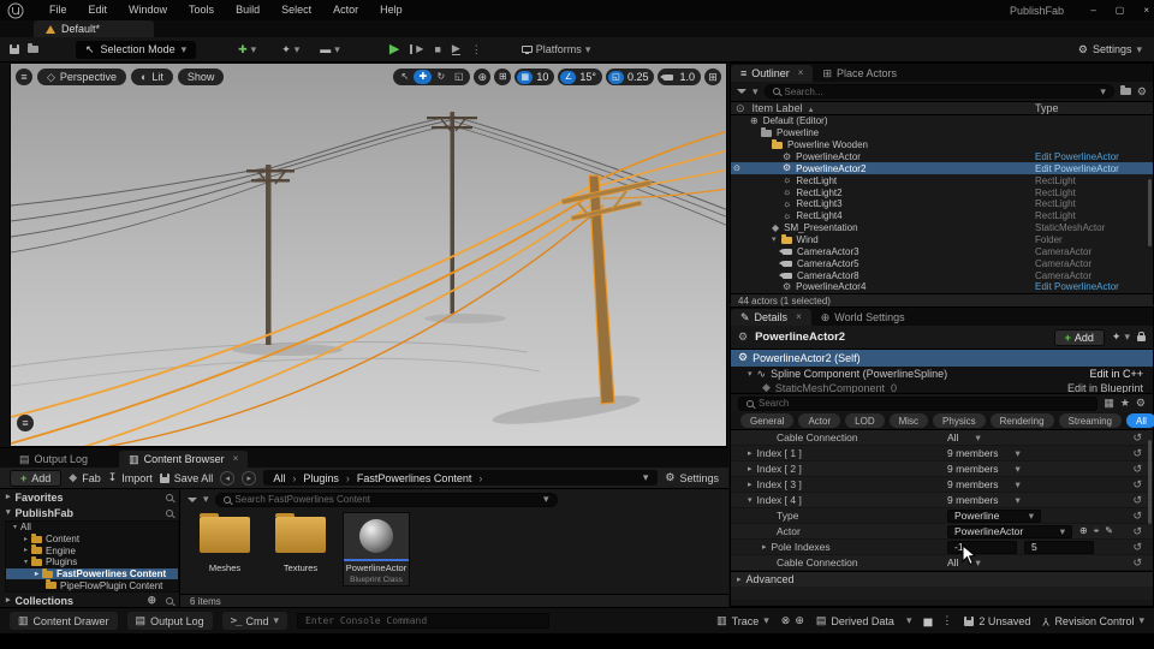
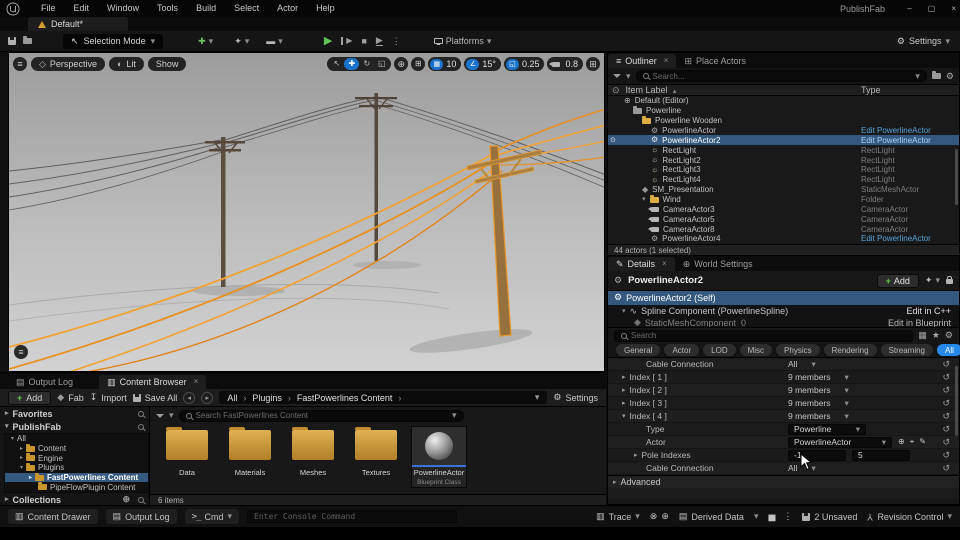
  File
  Edit
  Window
  Tools
  Build
  Select
  Actor
  Help
  PublishFab
  Default*
  Selection Mode
  Platforms
  Settings
  ◇
  Perspective
  ◐
  Lit
  Show
  10
  15°
  0.25
- 1.0
+ 0.8
  Outliner
  Place Actors
  Search...
  Item Label
  Type
  Default (Editor)
  Powerline
  Powerline Wooden
  PowerlineActor
  Edit PowerlineActor
  PowerlineActor2
  Edit PowerlineActor
  RectLight
  RectLight
  RectLight2
  RectLight
  RectLight3
  RectLight
  RectLight4
  RectLight
  SM_Presentation
  StaticMeshActor
  Wind
  Folder
  CameraActor3
  CameraActor
  CameraActor5
  CameraActor
  CameraActor8
  CameraActor
  PowerlineActor4
  Edit PowerlineActor
  44 actors (1 selected)
  Details
  World Settings
  PowerlineActor2
  +
  Add
  PowerlineActor2 (Self)
  Spline Component (PowerlineSpline)
  Edit in C++
  StaticMeshComponent_0
  Edit in Blueprint
  Search
  General
  Actor
  LOD
  Misc
  Physics
  Rendering
  Streaming
  All
  Cable Connection
  All
  Index [ 1 ]
  9 members
  Index [ 2 ]
  9 members
  Index [ 3 ]
  9 members
  Index [ 4 ]
  9 members
  Type
  Powerline
  Actor
  PowerlineActor
  Pole Indexes
  -1
  5
  Cable Connection
  All
  Advanced
  Output Log
  Content Browser
  +
  Add
  Fab
  Import
  Save All
  All
  ›
  Plugins
  ›
  FastPowerlines Content
  ›
  Settings
  Favorites
  PublishFab
  All
  Content
  Engine
  Plugins
  FastPowerlines Content
  PipeFlowPlugin Content
  Collections
  Search FastPowerlines Content
+ Data
+ Materials
  Meshes
  Textures
  PowerlineActor
  6 items
  Content Drawer
  Output Log
  Cmd
  Enter Console Command
  Trace
  Derived Data
  2 Unsaved
  Revision Control
